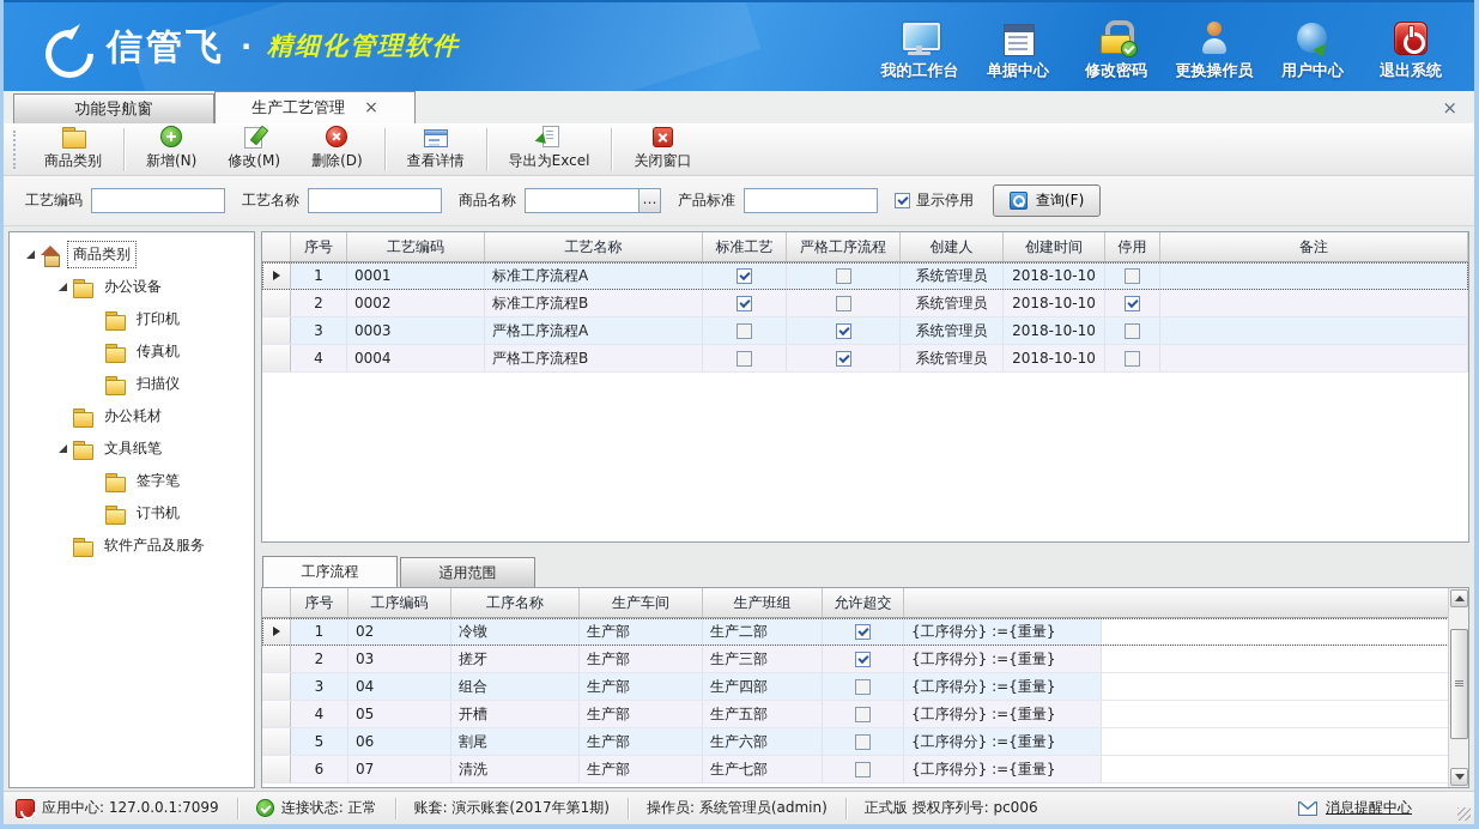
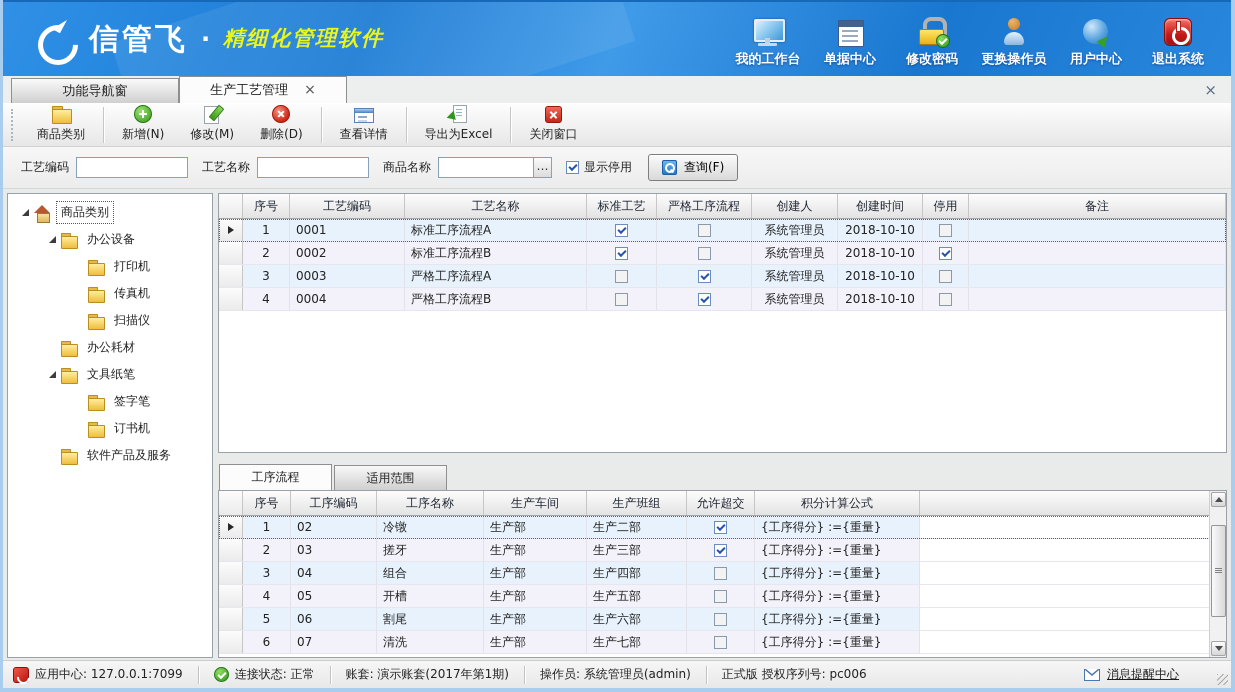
  信管飞
  ·
  精细化管理软件
  我的工作台
  单据中心
  修改密码
  更换操作员
  用户中心
  退出系统
  功能导航窗
  生产工艺管理
  ×
  ×
  商品类别
  新增(N)
  修改(M)
  删除(D)
  查看详情
  导出为Excel
  关闭窗口
  工艺编码
  工艺名称
  商品名称
  …
- 产品标准
  显示停用
  查询(F)
  商品类别
  办公设备
  打印机
  传真机
  扫描仪
  办公耗材
  文具纸笔
  签字笔
  订书机
  软件产品及服务
  序号
  工艺编码
  工艺名称
  标准工艺
  严格工序流程
  创建人
  创建时间
  停用
  备注
  1
  0001
  标准工序流程A
  系统管理员
  2018-10-10
  2
  0002
  标准工序流程B
  系统管理员
  2018-10-10
  3
  0003
  严格工序流程A
  系统管理员
  2018-10-10
  4
  0004
  严格工序流程B
  系统管理员
  2018-10-10
  工序流程
  适用范围
  序号
  工序编码
  工序名称
  生产车间
  生产班组
  允许超交
+ 积分计算公式
  1
  02
  冷镦
  生产部
  生产二部
  {工序得分} :={重量}
  2
  03
  搓牙
  生产部
  生产三部
  {工序得分} :={重量}
  3
  04
  组合
  生产部
  生产四部
  {工序得分} :={重量}
  4
  05
  开槽
  生产部
  生产五部
  {工序得分} :={重量}
  5
  06
  割尾
  生产部
  生产六部
  {工序得分} :={重量}
  6
  07
  清洗
  生产部
  生产七部
  {工序得分} :={重量}
  应用中心: 127.0.0.1:7099
  连接状态: 正常
  账套: 演示账套(2017年第1期)
  操作员: 系统管理员(admin)
  正式版 授权序列号: pc006
  消息提醒中心
